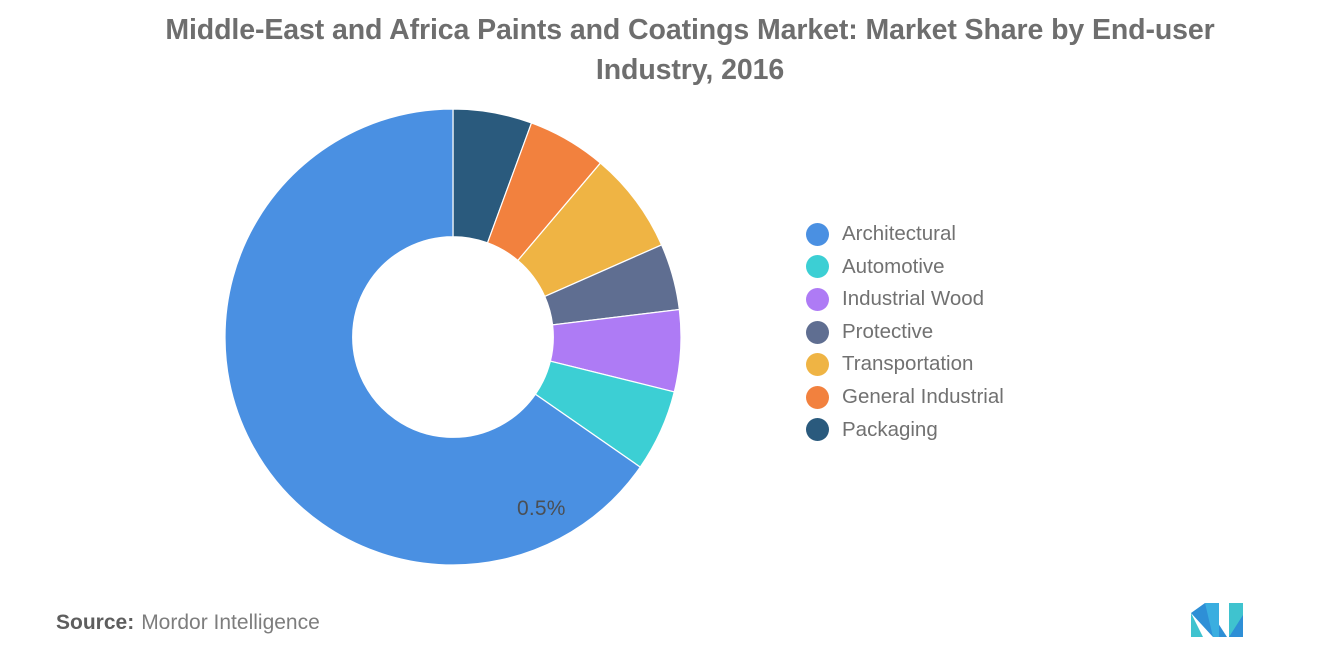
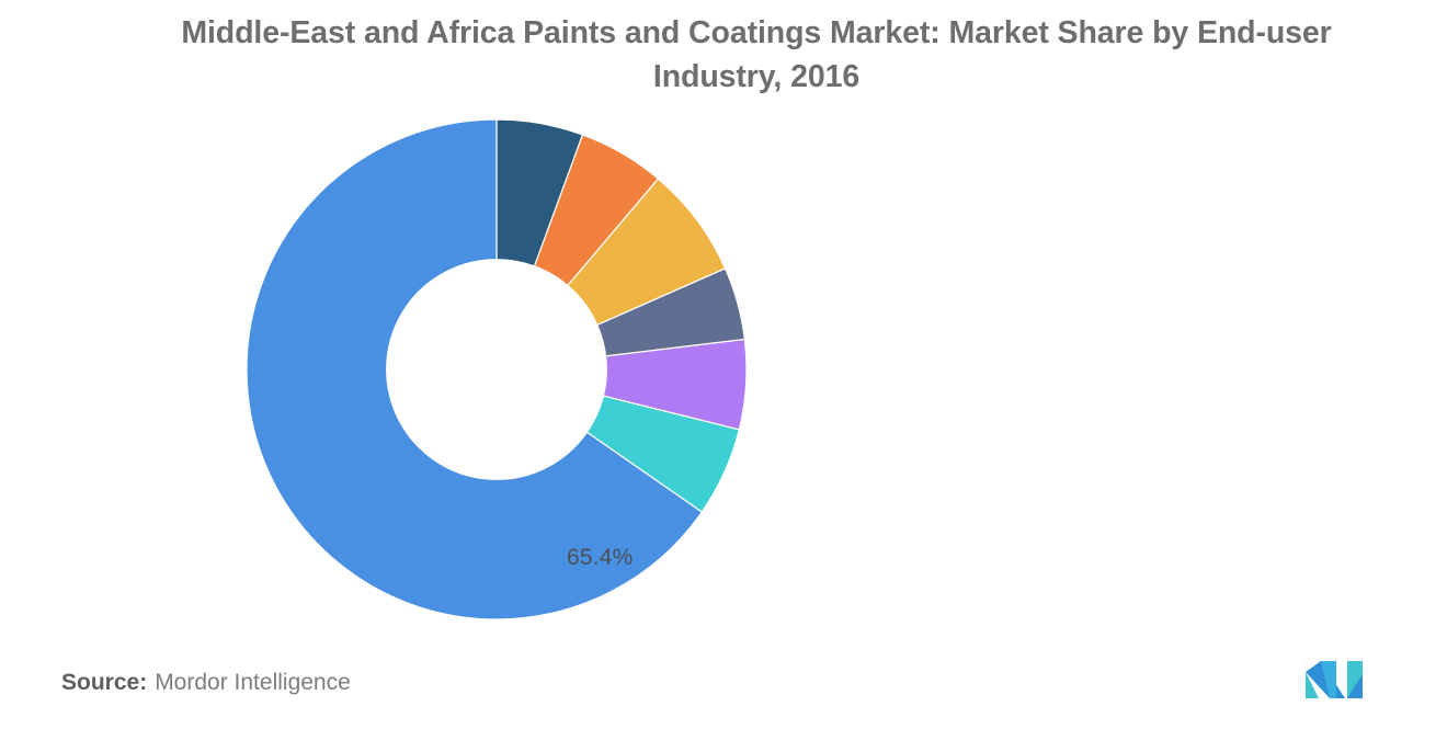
  Middle-East and Africa Paints and Coatings Market: Market Share by End-user Industry, 2016
- 0.5%
+ 65.4%
- Architectural
- Automotive
- Industrial Wood
- Protective
- Transportation
- General Industrial
- Packaging
  Source: Mordor Intelligence
